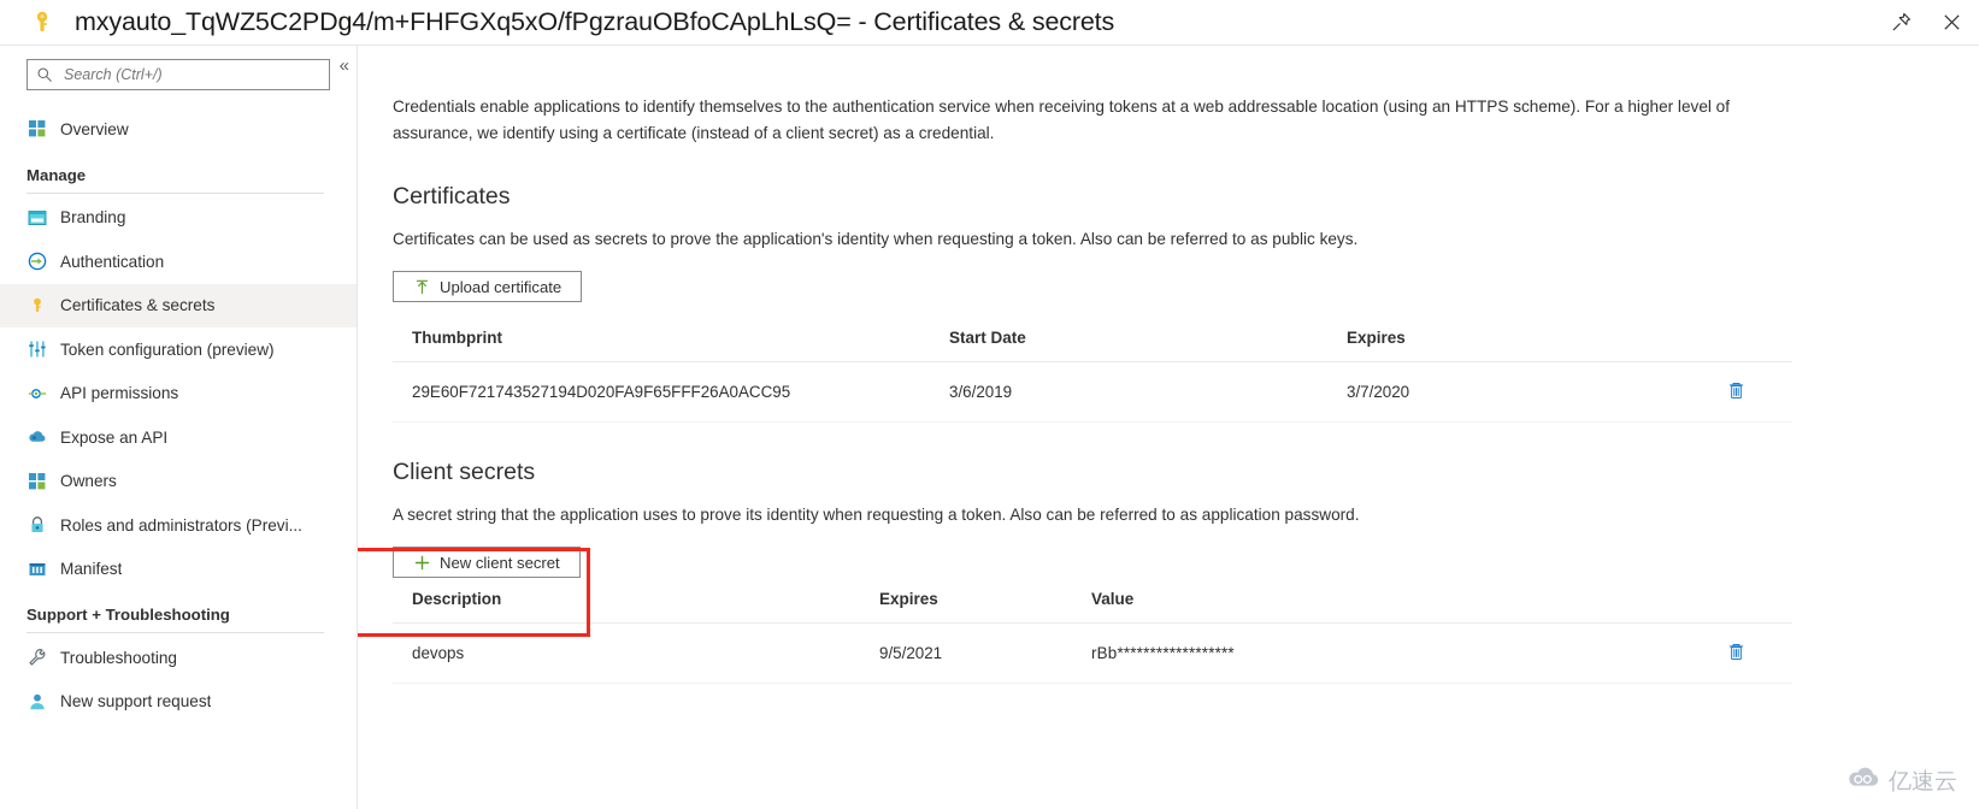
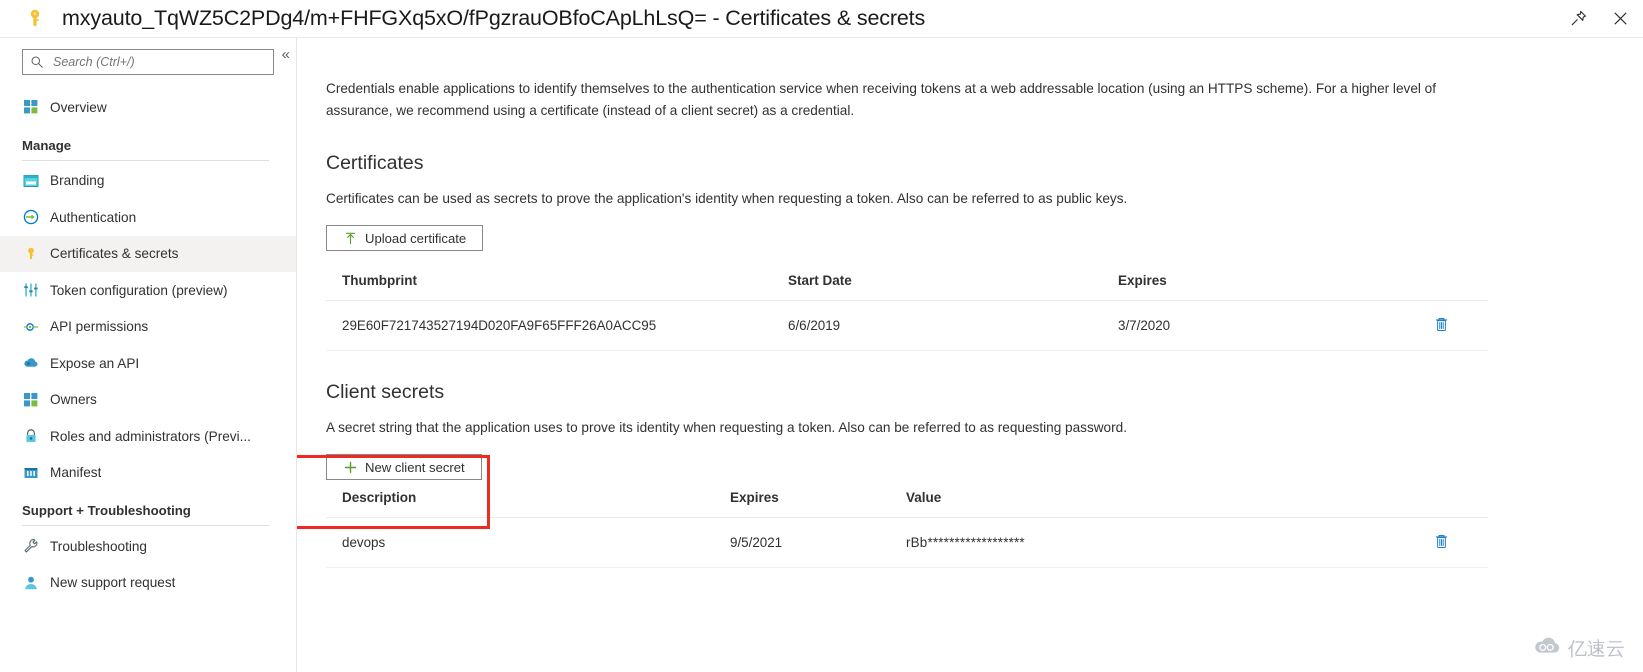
  mxyauto_TqWZ5C2PDg4/m+FHFGXq5xO/fPgzrauOBfoCApLhLsQ= - Certificates & secrets
  «
  Search (Ctrl+/)
  Overview
  Manage
  Branding
  Authentication
  Certificates & secrets
  Token configuration (preview)
  API permissions
  Expose an API
  Owners
  Roles and administrators (Previ...
  Manifest
  Support + Troubleshooting
  Troubleshooting
  New support request
- Credentials enable applications to identify themselves to the authentication service when receiving tokens at a web addressable location (using an HTTPS scheme). For a higher level of assurance, we identify using a certificate (instead of a client secret) as a credential.
+ Credentials enable applications to identify themselves to the authentication service when receiving tokens at a web addressable location (using an HTTPS scheme). For a higher level of assurance, we recommend using a certificate (instead of a client secret) as a credential.
  Certificates
  Certificates can be used as secrets to prove the application's identity when requesting a token. Also can be referred to as public keys.
  Upload certificate
  Thumbprint	Start Date	Expires
- 29E60F721743527194D020FA9F65FFF26A0ACC95	3/6/2019	3/7/2020
+ 29E60F721743527194D020FA9F65FFF26A0ACC95	6/6/2019	3/7/2020
  Client secrets
- A secret string that the application uses to prove its identity when requesting a token. Also can be referred to as application password.
+ A secret string that the application uses to prove its identity when requesting a token. Also can be referred to as requesting password.
  New client secret
  Description	Expires	Value
  devops	9/5/2021	rBb******************
  亿速云
